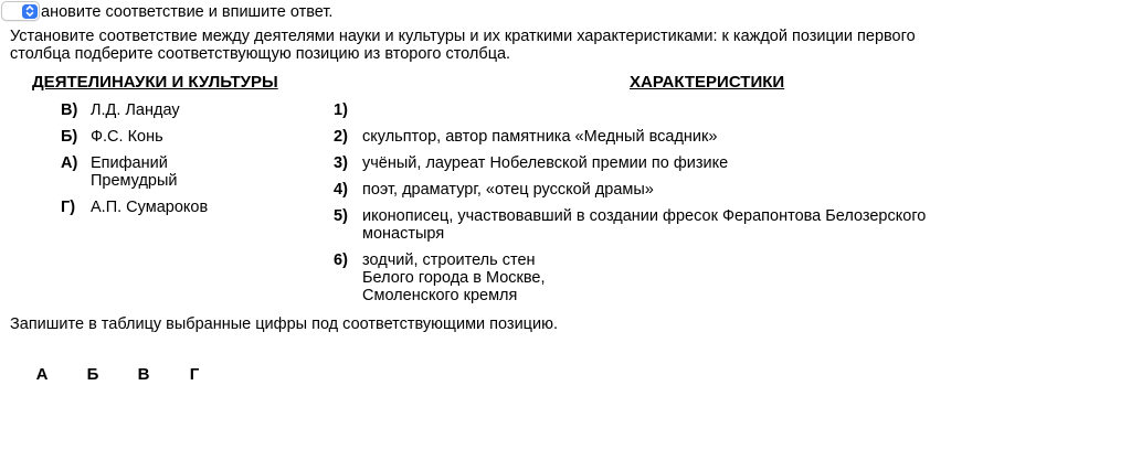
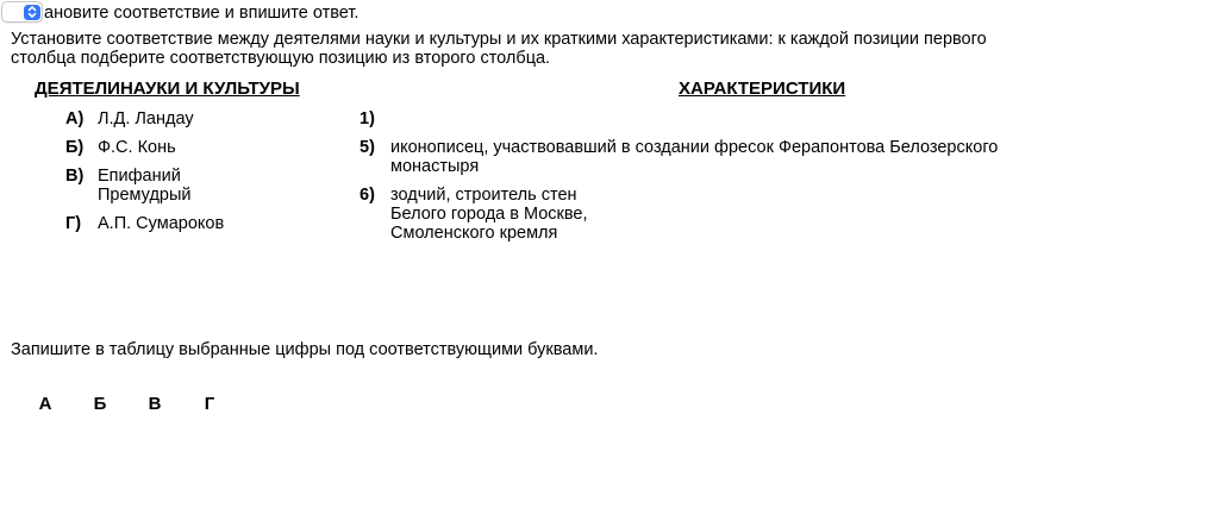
  ановите соответствие и впишите ответ.
  Установите соответствие между деятелями науки и культуры и их краткими характеристиками: к каждой позиции первого
  столбца подберите соответствующую позицию из второго столбца.
  ДЕЯТЕЛИНАУКИ И КУЛЬТУРЫ
  ХАРАКТЕРИСТИКИ
- В)
+ А)
  Л.Д. Ландау
  Б)
  Ф.С. Конь
- А)
+ В)
  Епифаний
  Премудрый
  Г)
  А.П. Сумароков
  1)
- 2)
- скульптор, автор памятника «Медный всадник»
- 3)
- учёный, лауреат Нобелевской премии по физике
- 4)
- поэт, драматург, «отец русской драмы»
  5)
  иконописец, участвовавший в создании фресок Ферапонтова Белозерского
  монастыря
  6)
  зодчий, строитель стен
  Белого города в Москве,
  Смоленского кремля
- Запишите в таблицу выбранные цифры под соответствующими позицию.
+ Запишите в таблицу выбранные цифры под соответствующими буквами.
  А
  Б
  В
  Г
